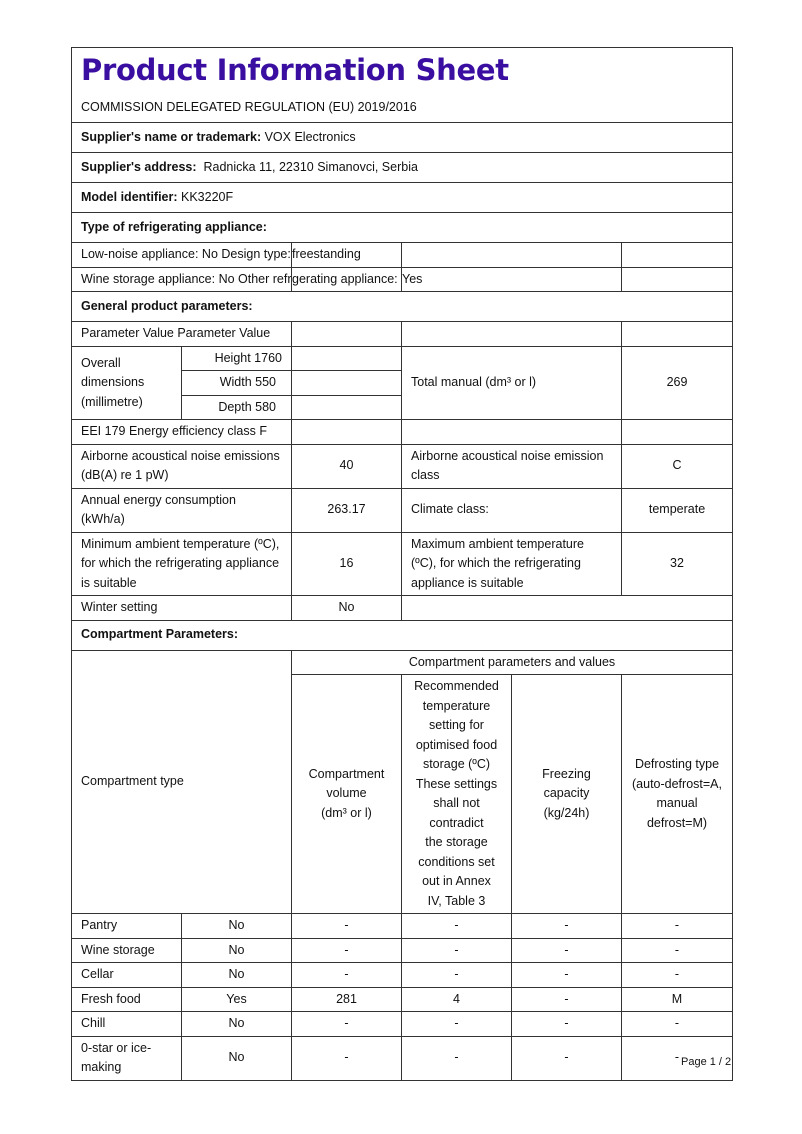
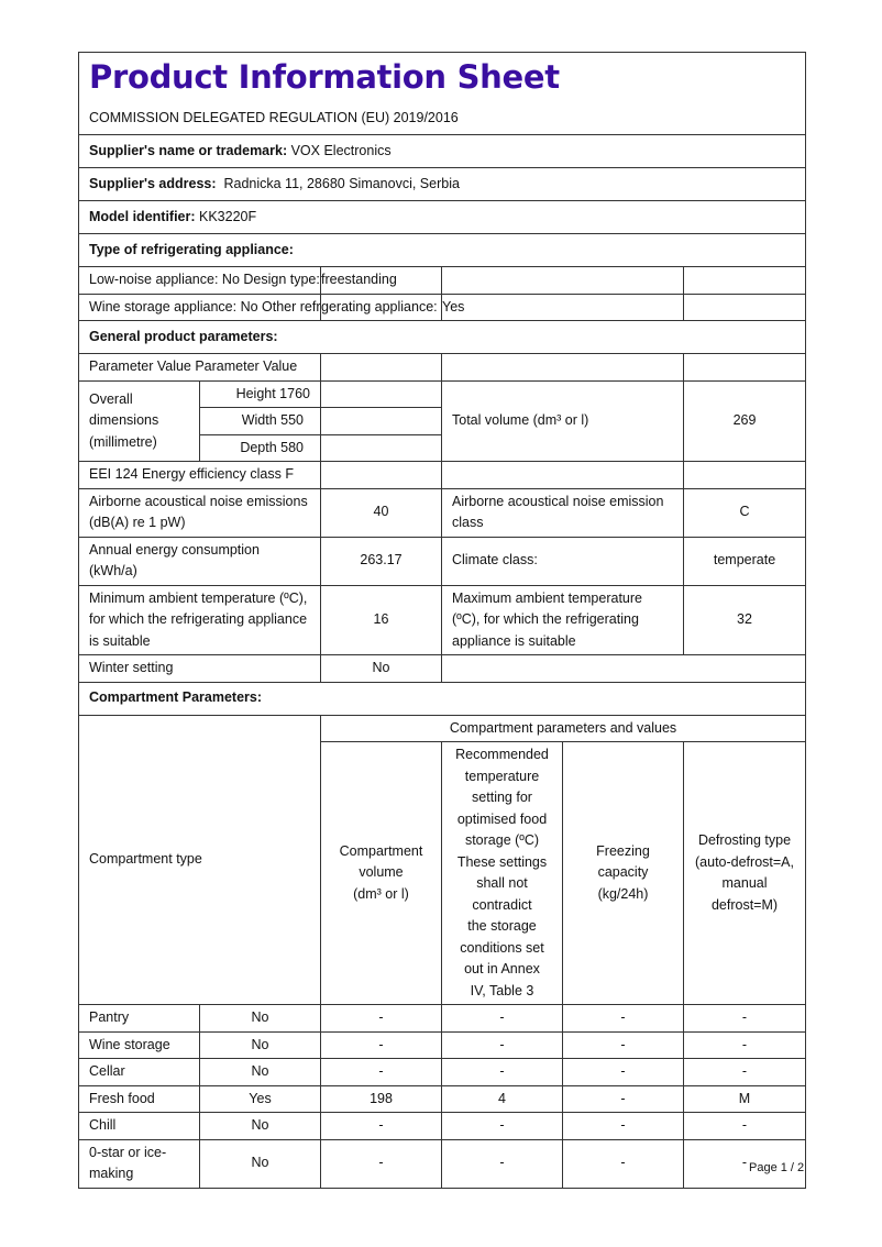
  Product Information Sheet COMMISSION DELEGATED REGULATION (EU) 2019/2016
  Supplier's name or trademark: VOX Electronics
- Supplier's address: Radnicka 11, 22310 Simanovci, Serbia
+ Supplier's address: Radnicka 11, 28680 Simanovci, Serbia
  Model identifier: KK3220F
  Type of refrigerating appliance:
  Low-noise appliance: No Design type:	freestanding
  Wine storage appliance: No Other refr	gerating appliance:	Yes
  General product parameters:
  Parameter Value Parameter Value
- Overall dimensions (millimetre)	Height 1760		Total manual (dm³ or l)	269
+ Overall dimensions (millimetre)	Height 1760		Total volume (dm³ or l)	269
  Width 550
  Depth 580
- EEI 179 Energy efficiency class F
+ EEI 124 Energy efficiency class F
  Airborne acoustical noise emissions (dB(A) re 1 pW)	40	Airborne acoustical noise emission class	C
  Annual energy consumption (kWh/a)	263.17	Climate class:	temperate
  Minimum ambient temperature (ºC), for which the refrigerating appliance is suitable	16	Maximum ambient temperature (ºC), for which the refrigerating appliance is suitable	32
  Winter setting	No
  Compartment Parameters:
  Compartment type	Compartment parameters and values
  Compartment volume (dm³ or l)	Recommended temperature setting for optimised food storage (ºC) These settings shall not contradict the storage conditions set out in Annex IV, Table 3	Freezing capacity (kg/24h)	Defrosting type (auto-defrost=A, manual defrost=M)
  Pantry	No	-	-	-	-
  Wine storage	No	-	-	-	-
  Cellar	No	-	-	-	-
- Fresh food	Yes	281	4	-	M
+ Fresh food	Yes	198	4	-	M
  Chill	No	-	-	-	-
  0-star or ice- making	No	-	-	-	-
  Page 1 / 2
